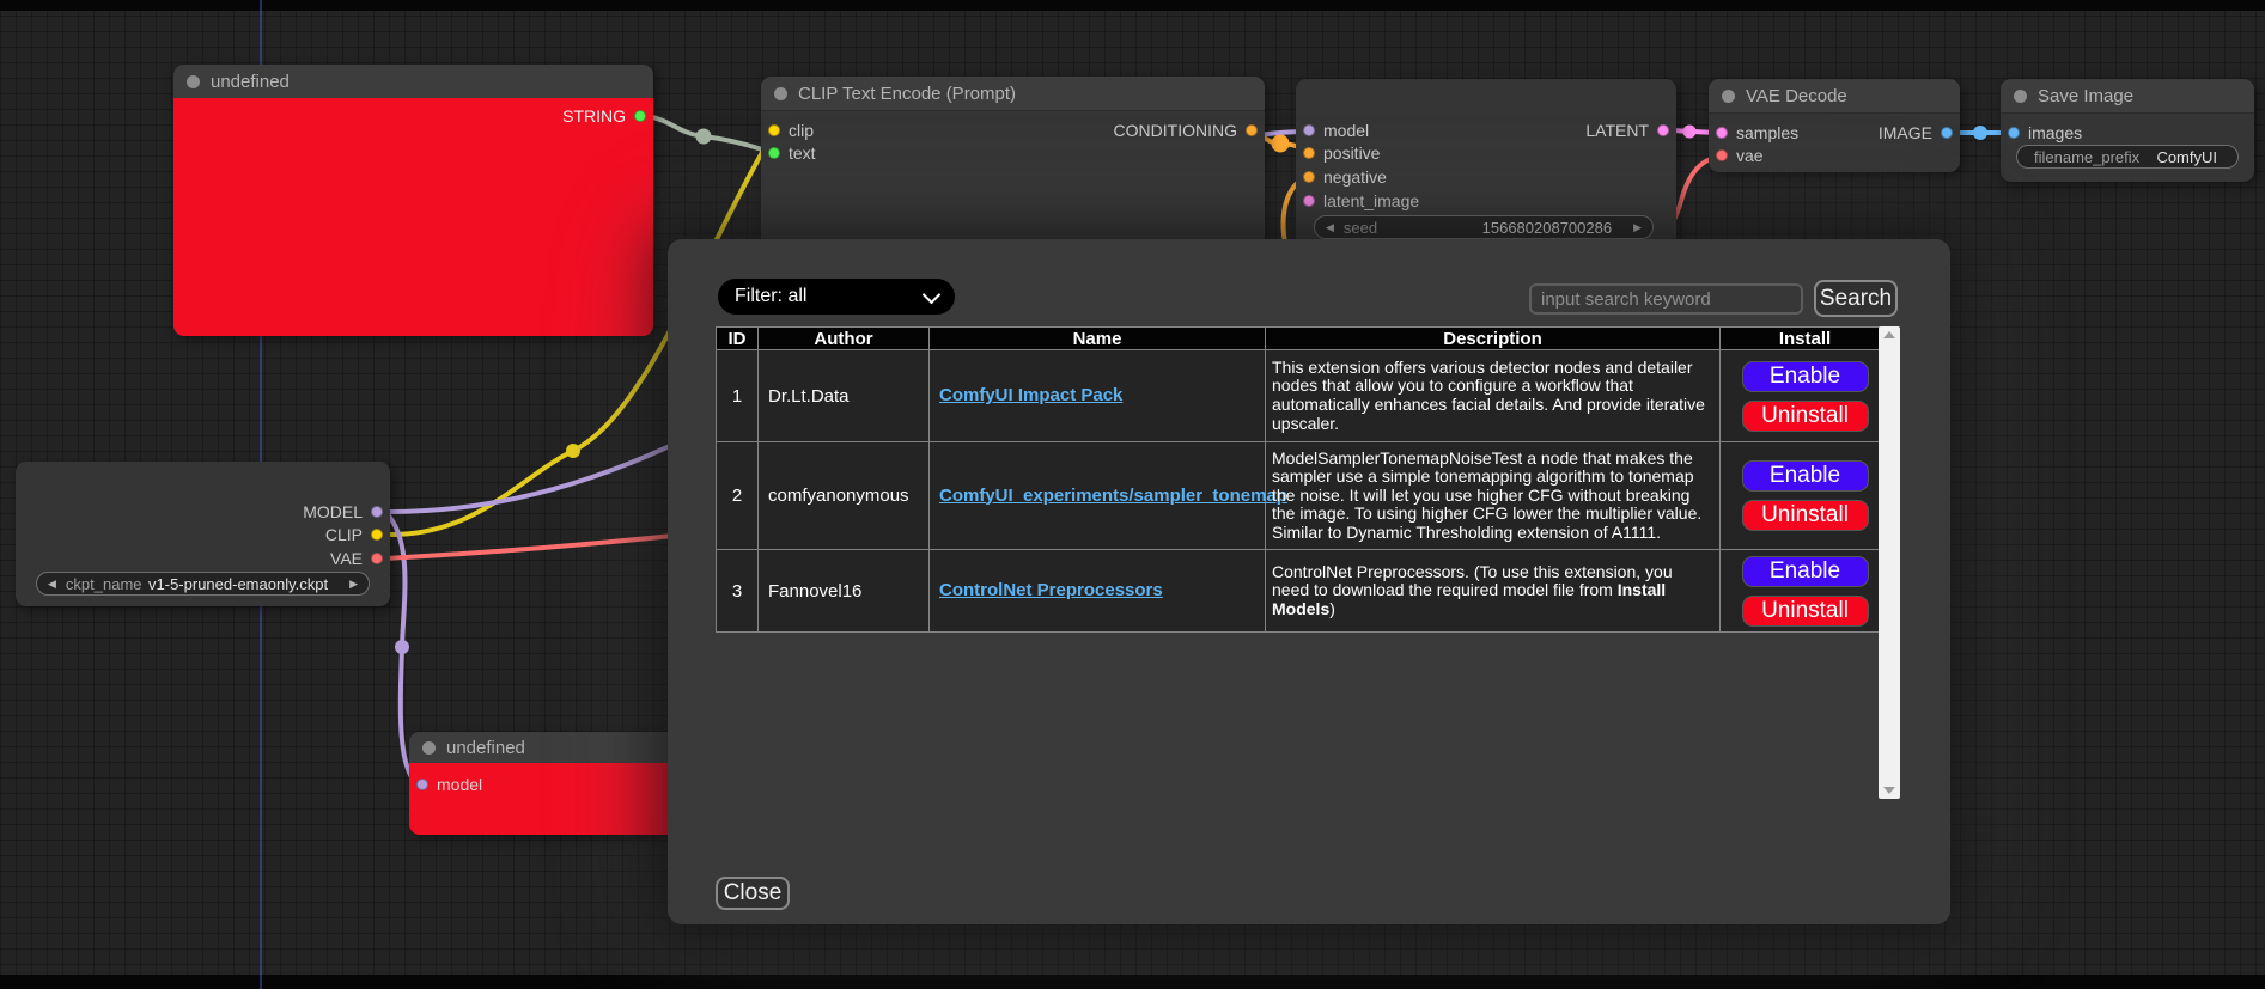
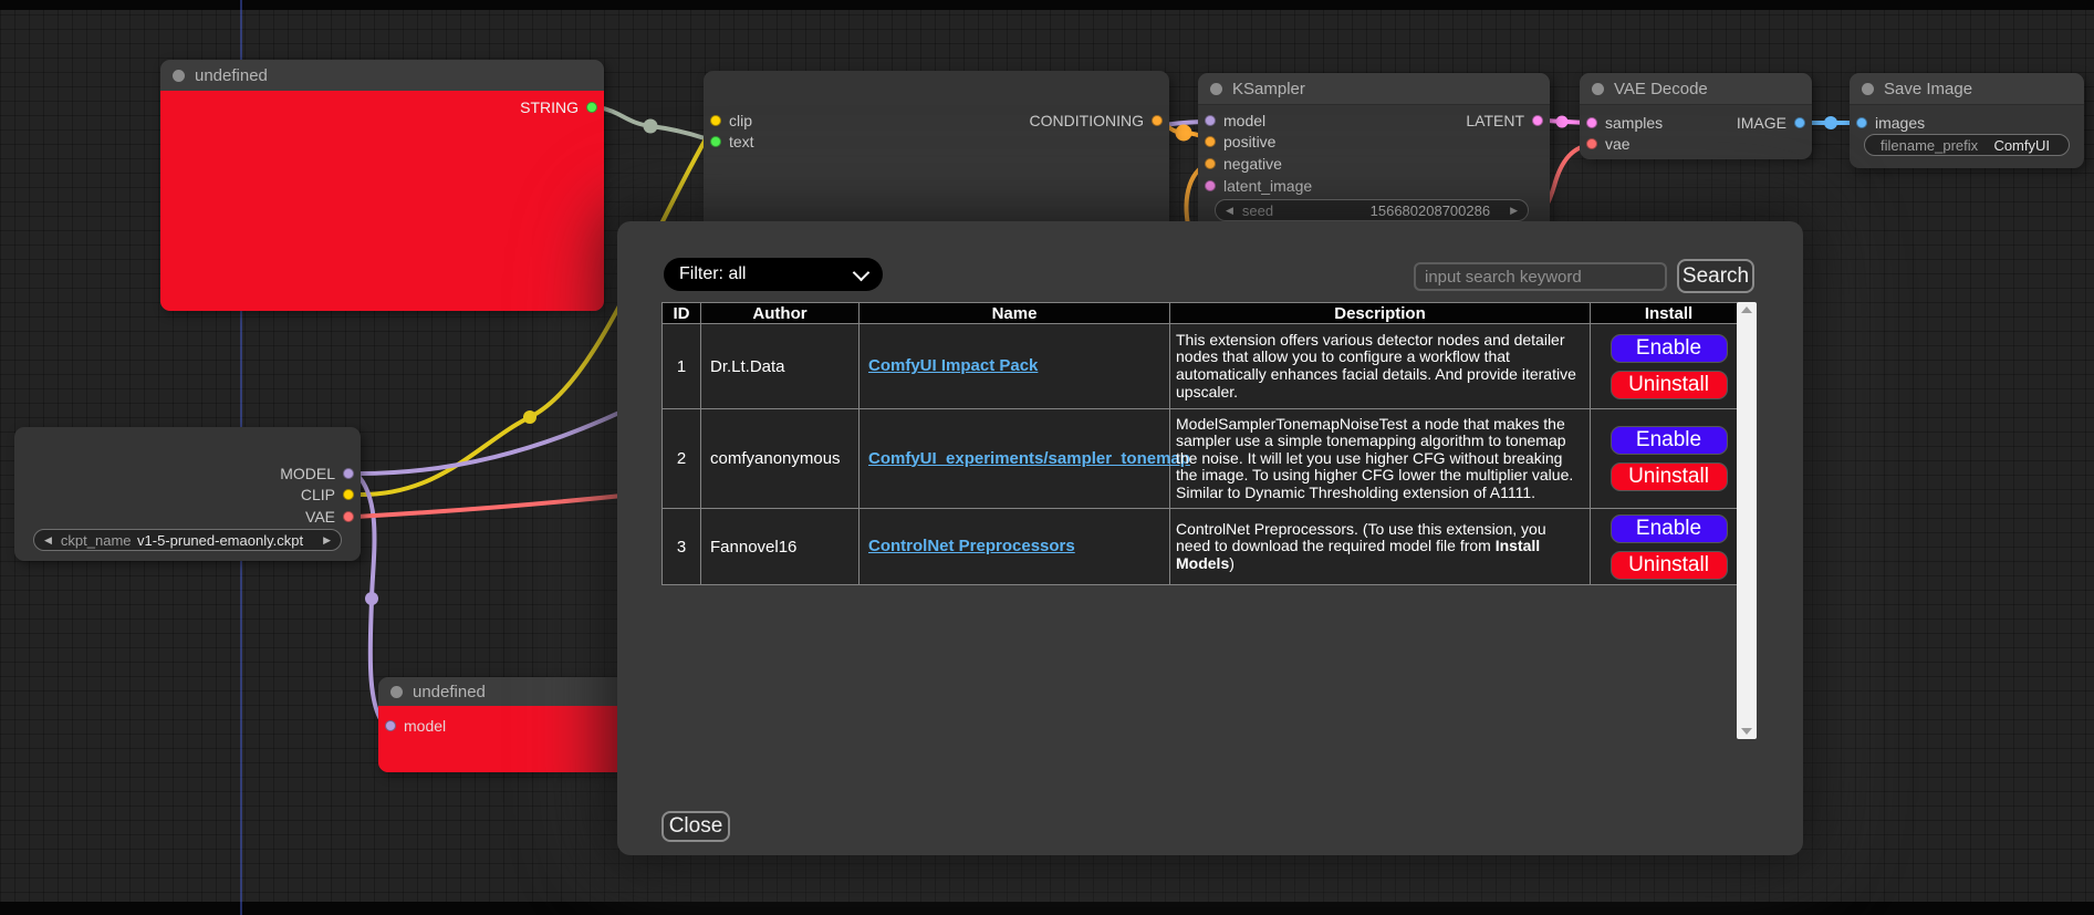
  undefined
  STRING
- CLIP Text Encode (Prompt)
  clip
  text
  CONDITIONING
+ KSampler
  model
  positive
  negative
  latent_image
  LATENT
  ◀
  seed
  156680208700286
  ▶
  VAE Decode
  samples
  vae
  IMAGE
  Save Image
  images
  filename_prefix
  ComfyUI
  MODEL
  CLIP
  VAE
  ◀
  ckpt_name
  v1-5-pruned-emaonly.ckpt
  ▶
  undefined
  model
  Filter: all
  input search keyword
  Search
  ID	Author	Name	Description	Install
  1	Dr.Lt.Data	ComfyUI Impact Pack	This extension offers various detector nodes and detailer nodes that allow you to configure a workflow that automatically enhances facial details. And provide iterative upscaler.	EnableUninstall
  2	comfyanonymous	ComfyUI_experiments/sampler_tonem	ModelSamplerTonemapNoiseTest a node that makes the sampler use a simple tonemapping algorithm to tonemap the noise. It will let you use higher CFG without breaking the image. To using higher CFG lower the multiplier value. Similar to Dynamic Thresholding extension of A1111.	EnableUninstall
  3	Fannovel16	ControlNet Preprocessors	ControlNet Preprocessors. (To use this extension, you need to download the required model file from Install Models)	EnableUninstall
  Close
